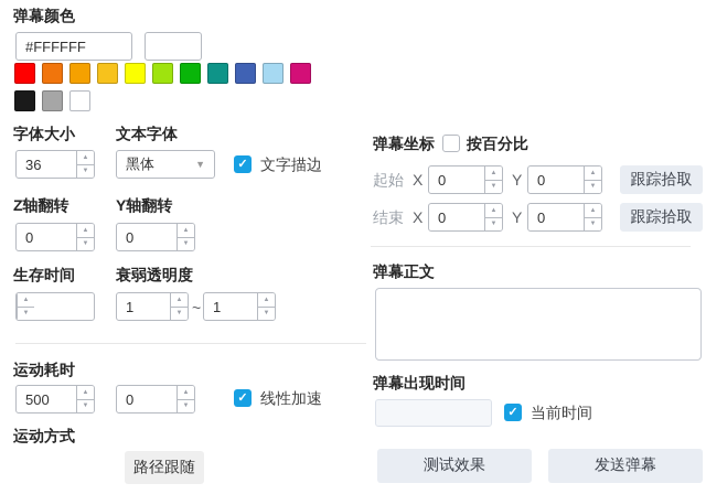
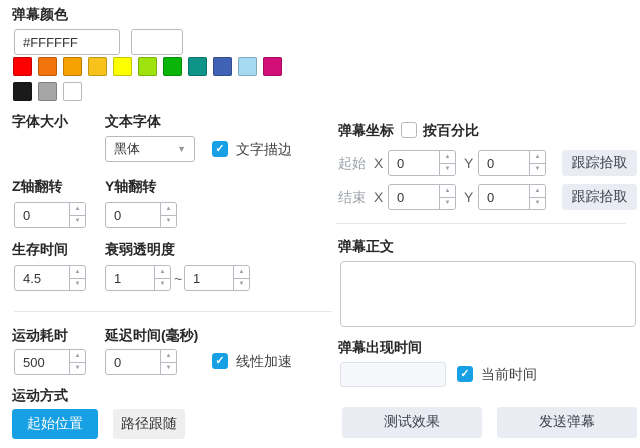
  弹幕颜色
  #FFFFFF
  字体大小
  文本字体
- 36
  黑体
  ▼
  ✓
  文字描边
  Z轴翻转
  Y轴翻转
  0
  0
  生存时间
  衰弱透明度
+ 4.5
  1
  ~
  1
  运动耗时
+ 延迟时间(毫秒)
  500
  0
  ✓
  线性加速
  运动方式
+ 起始位置
  路径跟随
  弹幕坐标
  按百分比
  起始
  X
  0
  Y
  0
  跟踪拾取
  结束
  X
  0
  Y
  0
  跟踪拾取
  弹幕正文
  弹幕出现时间
  ✓
  当前时间
  测试效果
  发送弹幕
